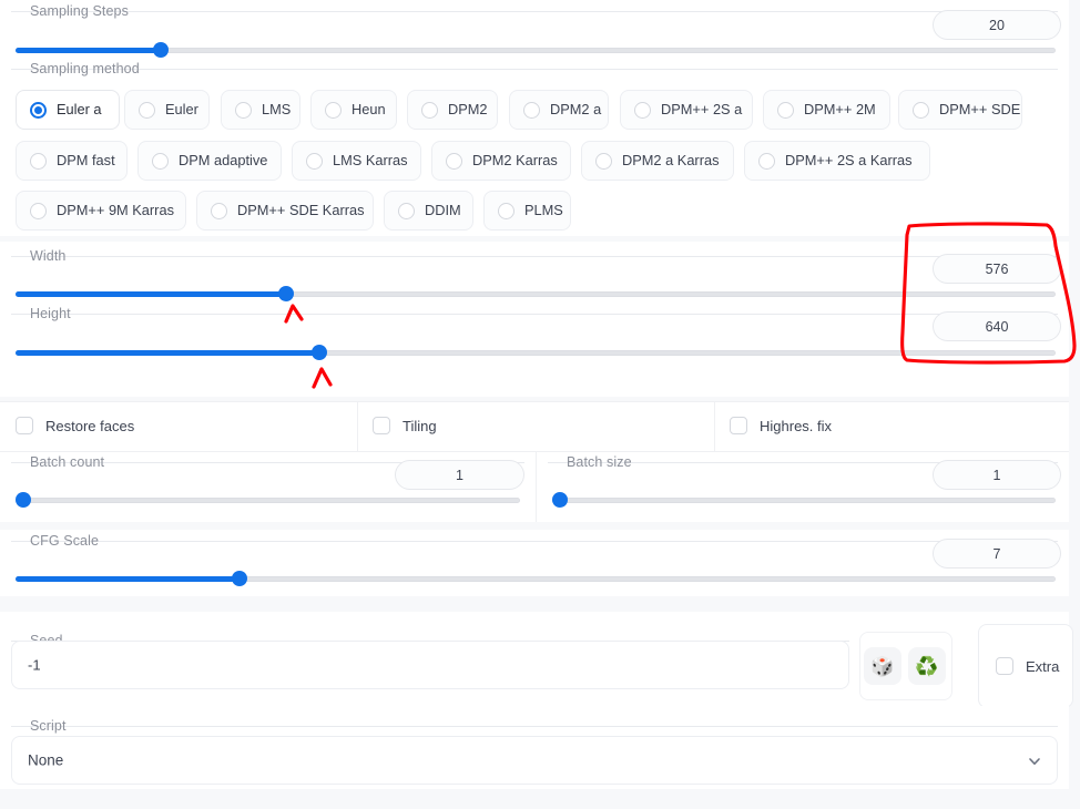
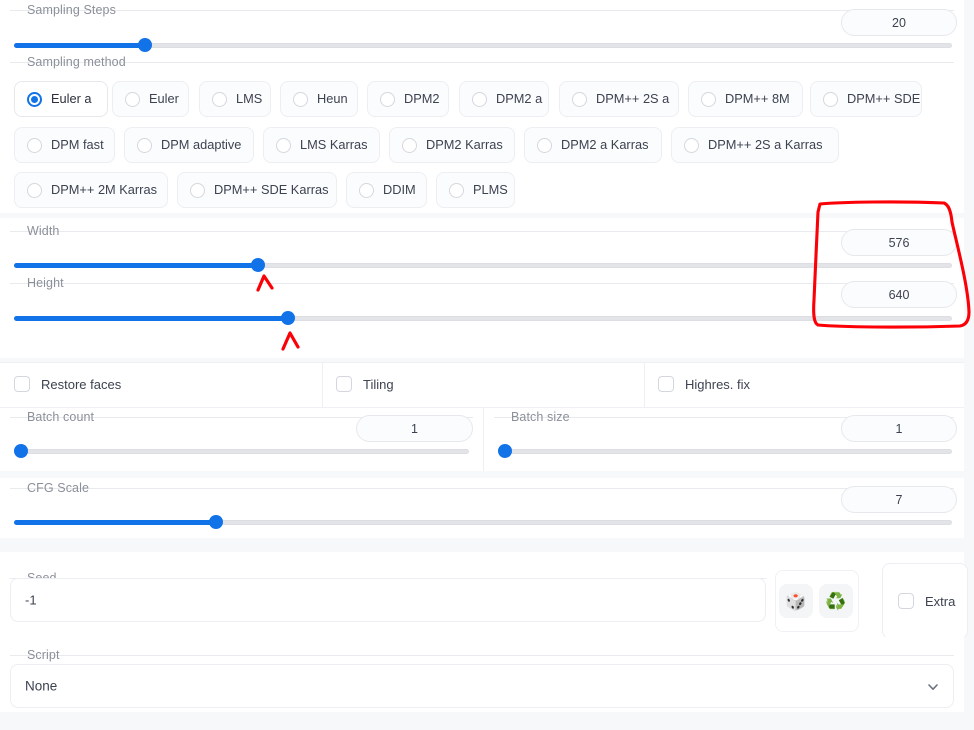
  Sampling Steps
  20
  Sampling method
  Euler a
  Euler
  LMS
  Heun
  DPM2
  DPM2 a
  DPM++ 2S a
- DPM++ 2M
+ DPM++ 8M
  DPM++ SDE
  DPM fast
  DPM adaptive
  LMS Karras
  DPM2 Karras
  DPM2 a Karras
  DPM++ 2S a Karras
- DPM++ 9M Karras
+ DPM++ 2M Karras
  DPM++ SDE Karras
  DDIM
  PLMS
  Width
  576
  Height
  640
  Restore faces
  Tiling
  Highres. fix
  Batch count
  1
  Batch size
  1
  CFG Scale
  7
  -1
  🎲
  ♻️
  Extra
  Script
  None
